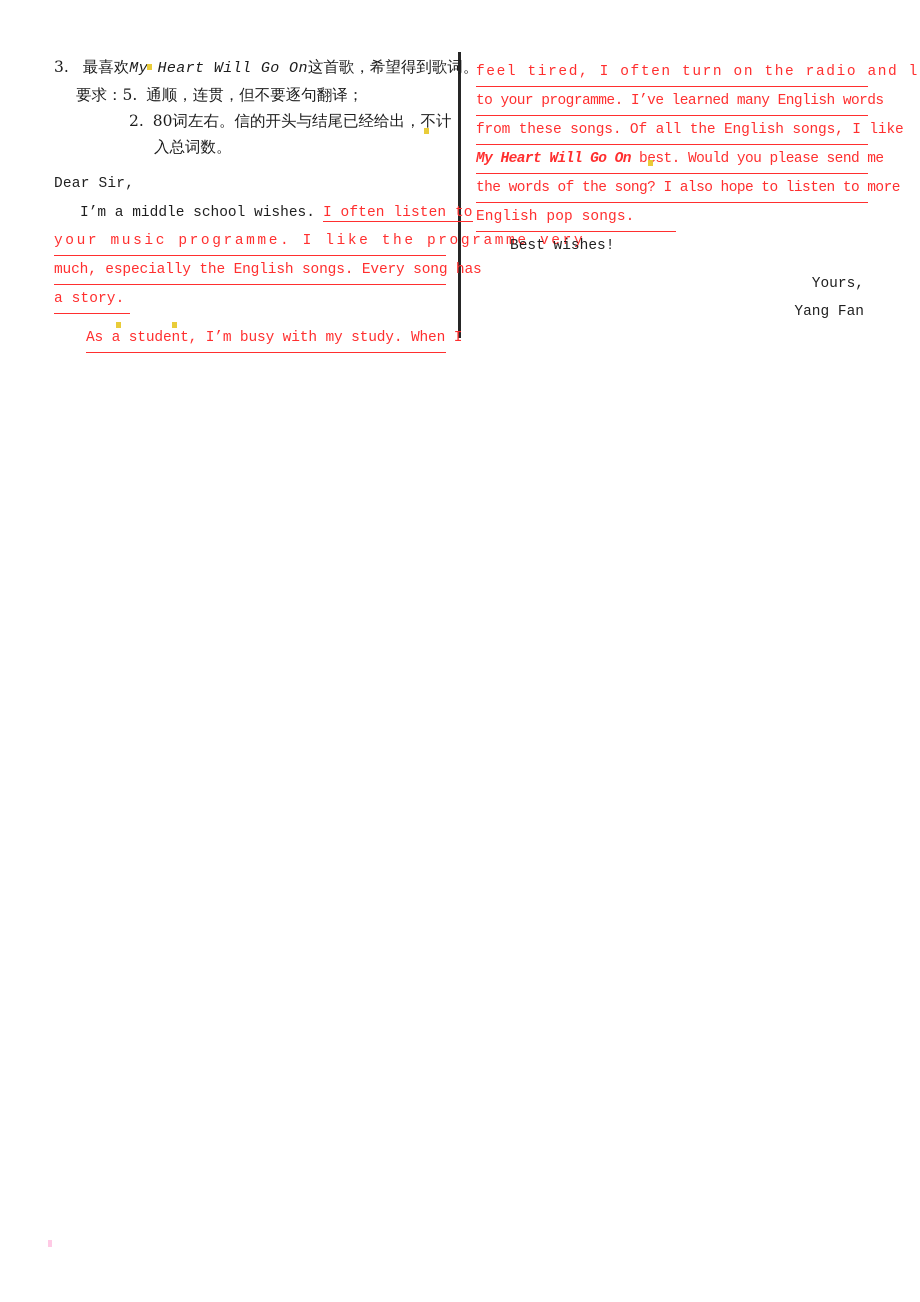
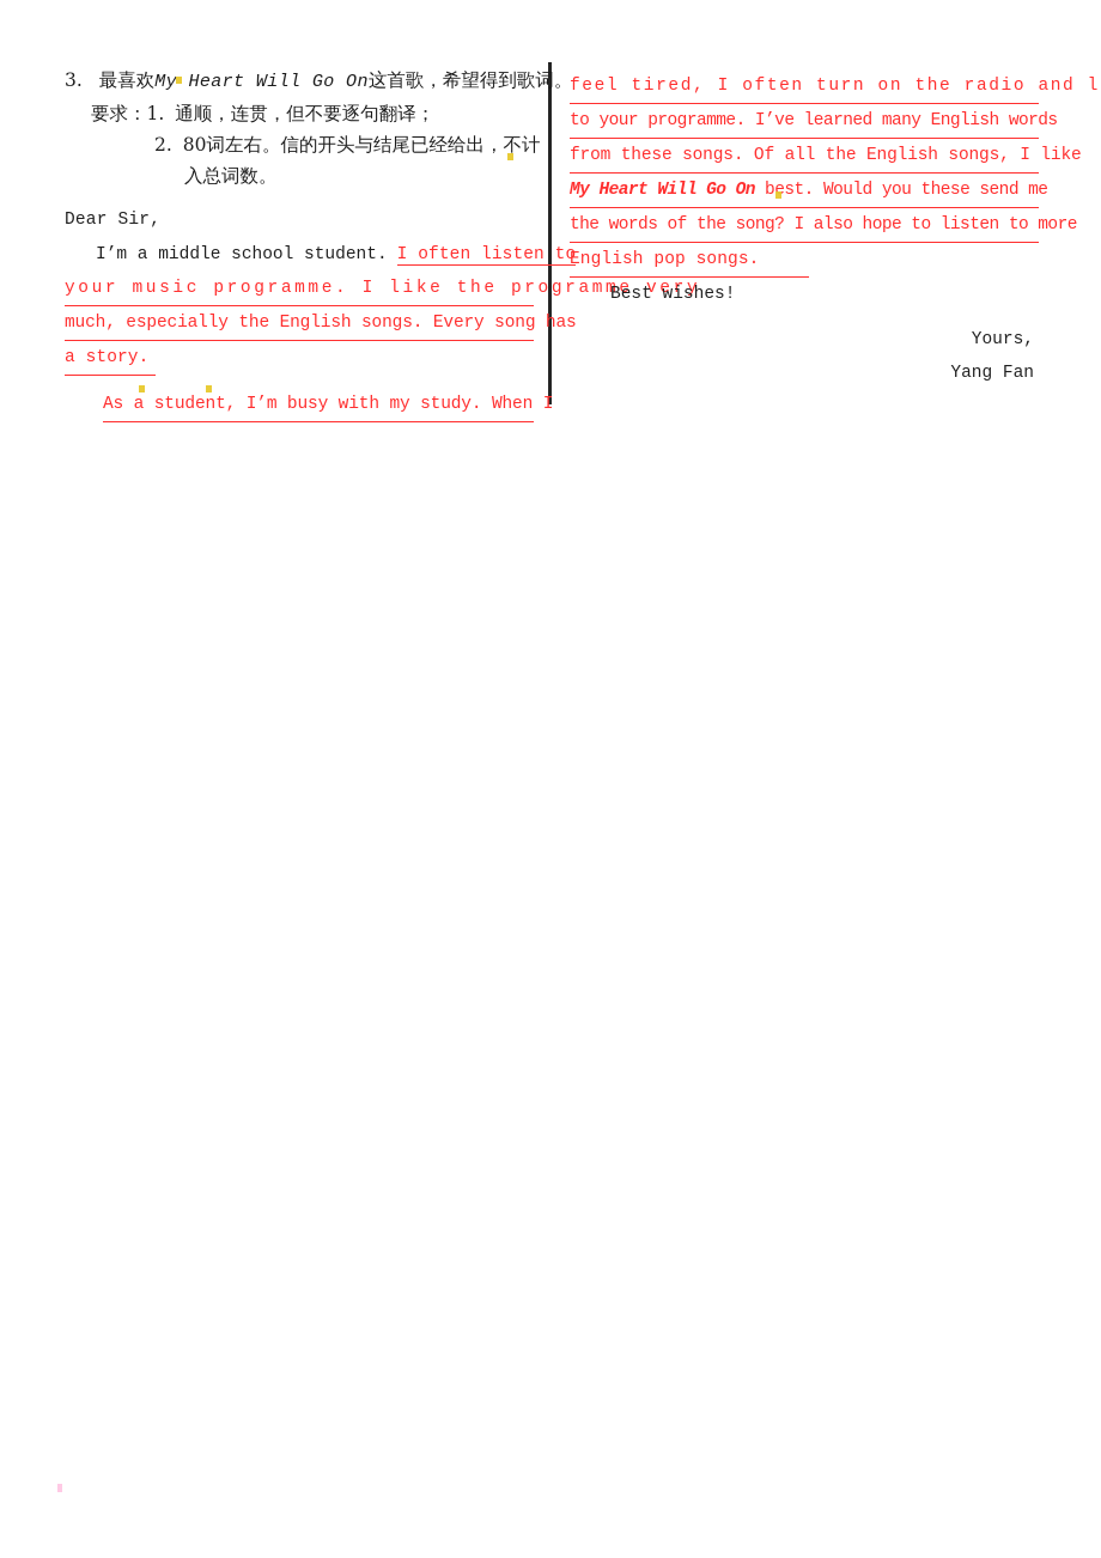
  3. 最喜欢My Heart Will Go On这首歌，希望得到歌词。
- 要求：5. 通顺，连贯，但不要逐句翻译；
+ 要求：1. 通顺，连贯，但不要逐句翻译；
  2. 80词左右。信的开头与结尾已经给出，不计
  入总词数。
  Dear Sir,
- I’m a middle school wishes. I often listen to
+ I’m a middle school student. I often listen to
  your music programme. I like the prog
  much, especially the English songs. Every song ha
  a story.
  As a student, I’m busy with my study. When I
  feel tired, I often turn on the radio and l
  to your programme. I’ve learned many English words
  from these songs. Of all the English songs, I like
- My Heart Will Go On best. Would you please send me
+ My Heart Will Go On best. Would you these send me
  the words of the song? I also hope to listen to more
  English pop songs.
  Best wishes!
  Yours,
  Yang Fan
